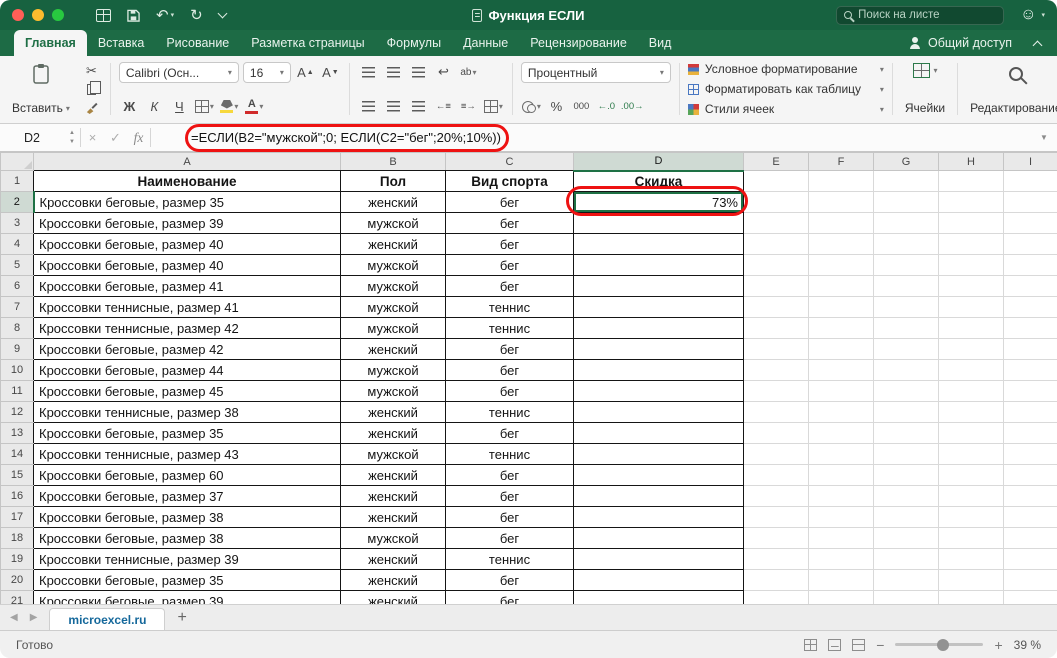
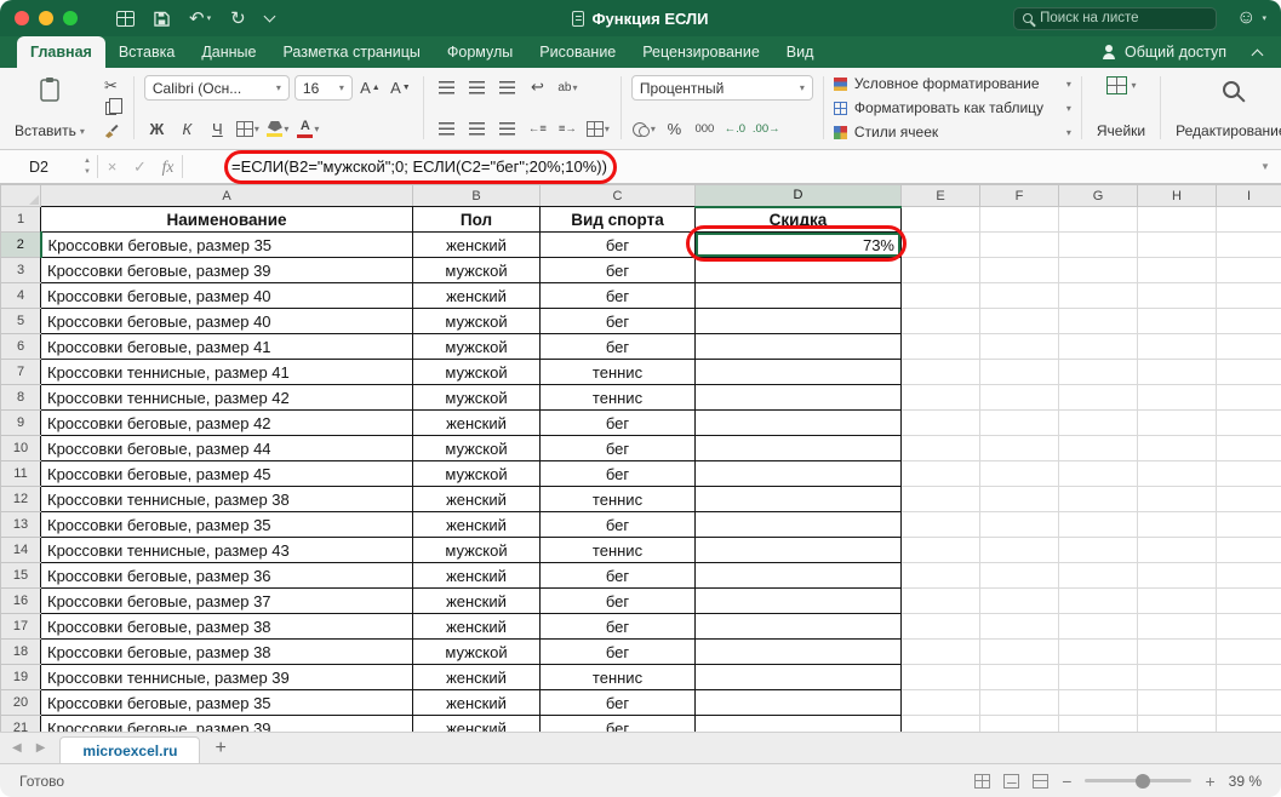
  ↶
  ↻
  Функция ЕСЛИ
  Поиск на листе
  ☺
  Главная
  Вставка
- Рисование
+ Данные
  Разметка страницы
  Формулы
- Данные
+ Рисование
  Рецензирование
  Вид
  Общий доступ
  Вставить
  ▾
  ✂
  Calibri (Осн...
  ▾
  16
  ▾
  A
  A
  Ж
  К
  Ч
  ▾
  ▾
  А
  ▾
  ↩
  ab
  ▾
  ←≡
  ≡→
  ▾
  Процентный
  ▾
  ▾
  %
  000
  ←.0
  .00→
  Условное форматирование
  ▾
  Форматировать как таблицу
  ▾
  Стили ячеек
  ▾
  ▾
  Ячейки
  Редактировани
  D2
  ×
  ✓
  fx
  =ЕСЛИ(B2="мужской";0; ЕСЛИ(C2="бег";20%;10%))
  ▼
  	A	B	C	D	E	F	G	H	I
  1	Наименование	Пол	Вид спорта	Скидка
  2	Кроссовки беговые, размер 35	женский	бег	73%
  3	Кроссовки беговые, размер 39	мужской	бег
  4	Кроссовки беговые, размер 40	женский	бег
  5	Кроссовки беговые, размер 40	мужской	бег
  6	Кроссовки беговые, размер 41	мужской	бег
  7	Кроссовки теннисные, размер 41	мужской	теннис
  8	Кроссовки теннисные, размер 42	мужской	теннис
  9	Кроссовки беговые, размер 42	женский	бег
  10	Кроссовки беговые, размер 44	мужской	бег
  11	Кроссовки беговые, размер 45	мужской	бег
  12	Кроссовки теннисные, размер 38	женский	теннис
  13	Кроссовки беговые, размер 35	женский	бег
  14	Кроссовки теннисные, размер 43	мужской	теннис
- 15	Кроссовки беговые, размер 60	женский	бег
+ 15	Кроссовки беговые, размер 36	женский	бег
  16	Кроссовки беговые, размер 37	женский	бег
  17	Кроссовки беговые, размер 38	женский	бег
  18	Кроссовки беговые, размер 38	мужской	бег
  19	Кроссовки теннисные, размер 39	женский	теннис
  20	Кроссовки беговые, размер 35	женский	бег
  21	Кроссовки беговые, размер 39	женский	бег
  ◀
  ▶
  microexcel.ru
  +
  Готово
  −
  +
  39 %
